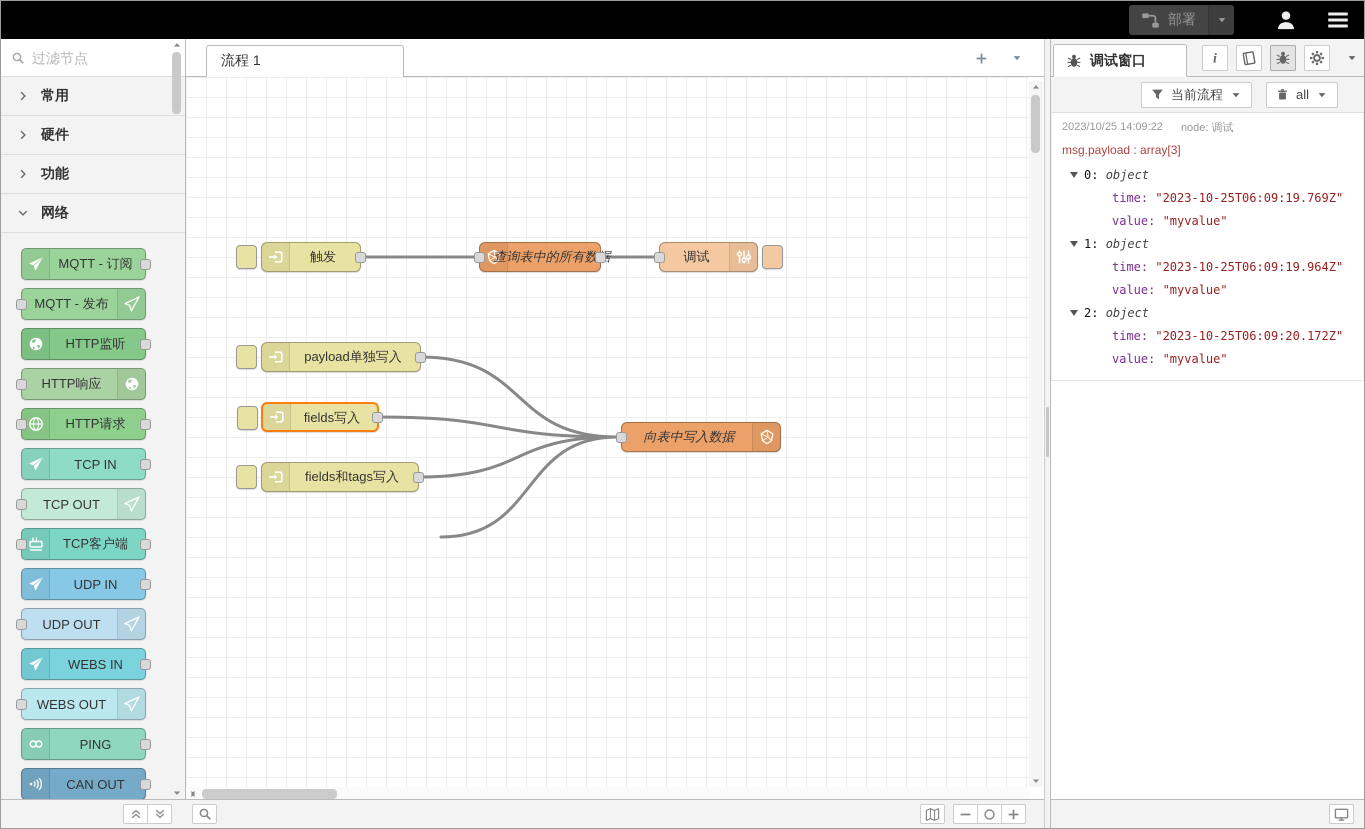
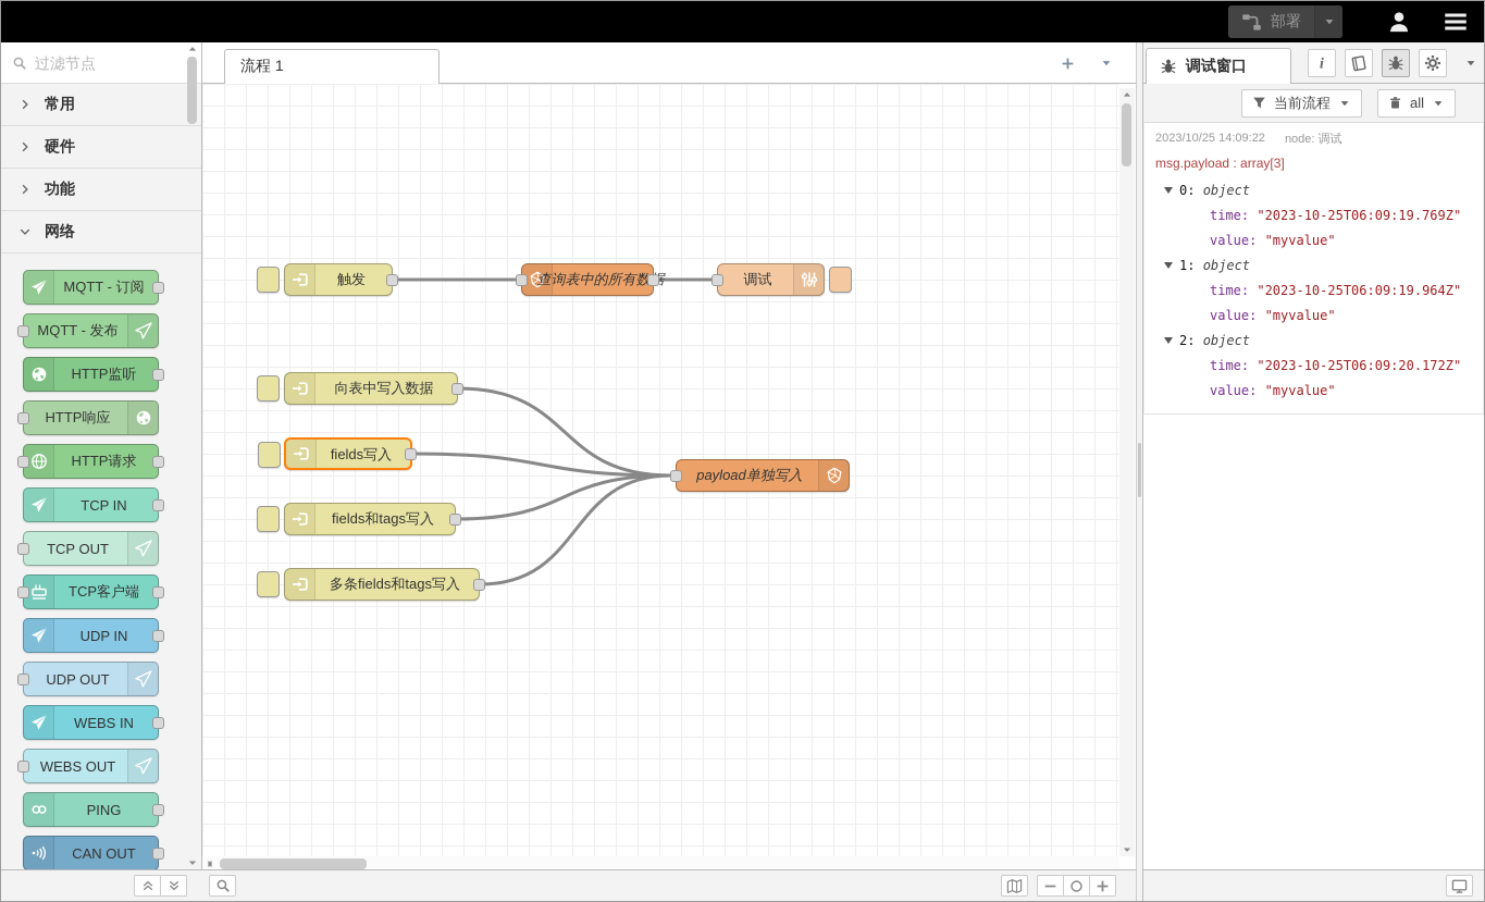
  部署
  过滤节点
  常用
  硬件
  功能
  网络
  MQTT - 订阅
  MQTT - 发布
  HTTP监听
  HTTP响应
  HTTP请求
  TCP IN
  TCP OUT
  TCP客户端
  UDP IN
  UDP OUT
  WEBS IN
  WEBS OUT
  PING
  CAN OUT
  流程 1
  触发
  查询表中的所有数
  调试
- payload单独写入
+ 向表中写入数据
  fields写入
  fields和tags写入
+ 多条fields和tags写入
- 向表中写入数据
+ payload单独写入
  调试窗口
  i
  当前流程
  all
  2023/10/25 14:09:22
  node: 调试
  msg.payload : array[3]
  0:
  object
  time:
  "2023-10-25T06:09:19.769Z"
  value:
  "myvalue"
  1:
  object
  time:
  "2023-10-25T06:09:19.964Z"
  value:
  "myvalue"
  2:
  object
  time:
  "2023-10-25T06:09:20.172Z"
  value:
  "myvalue"
